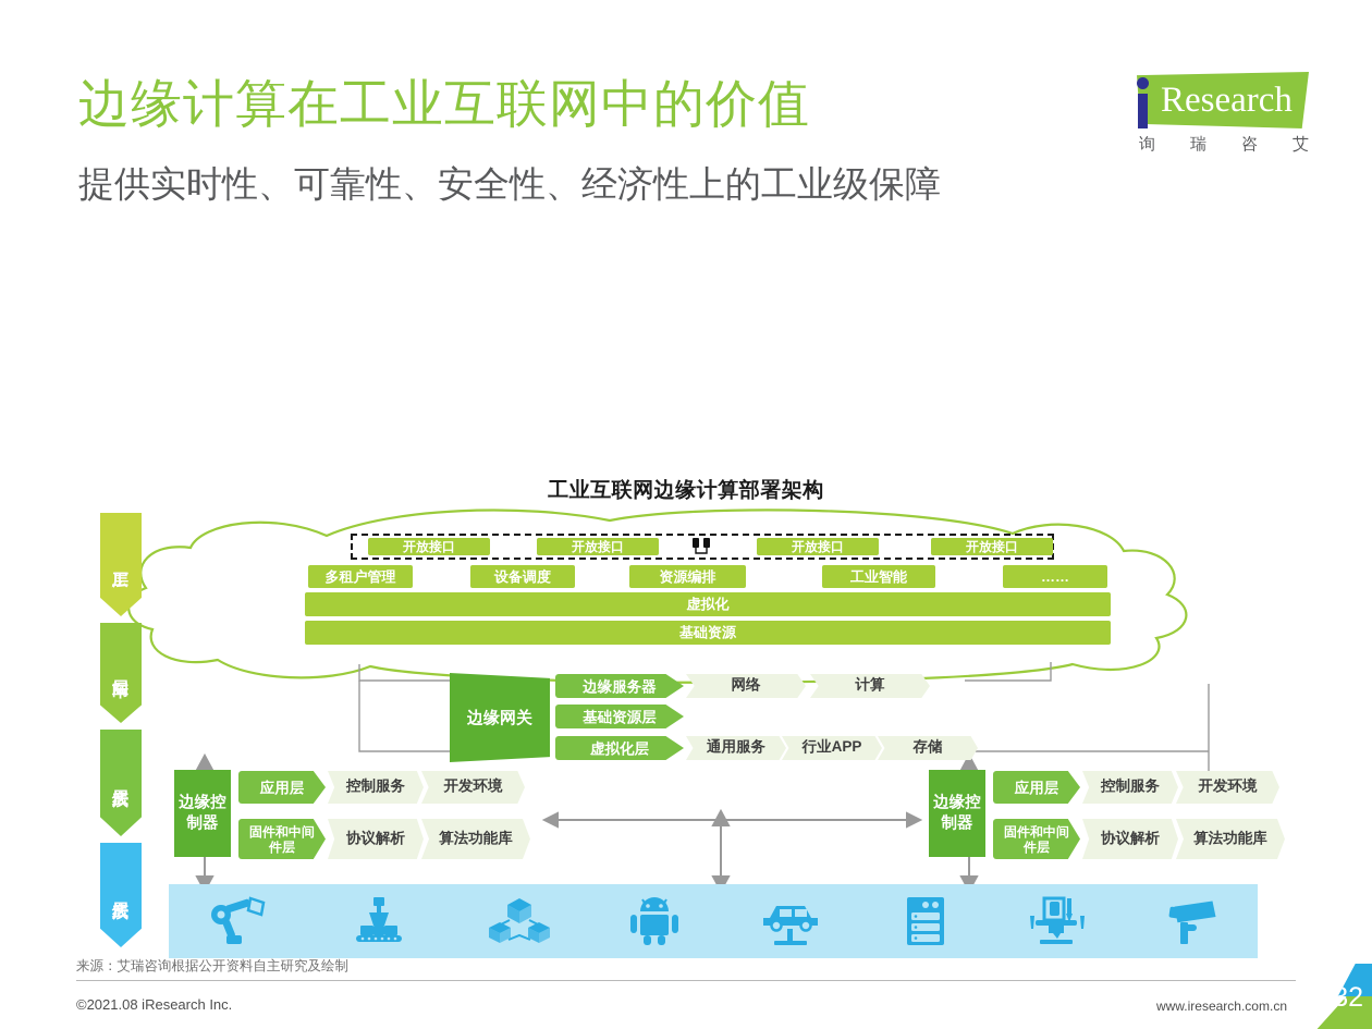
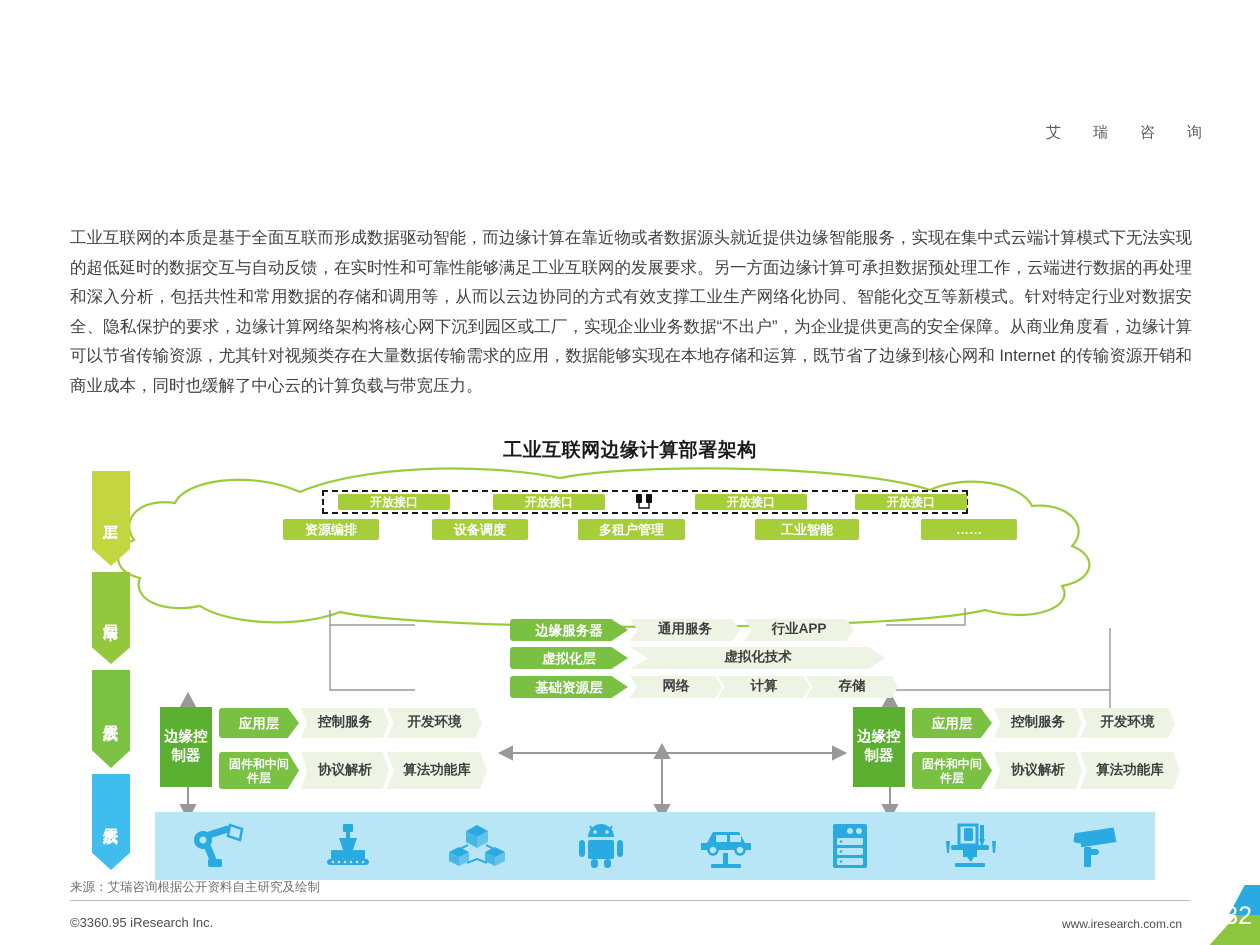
- 边缘计算在工业互联网中的价值
- 提供实时性、可靠性、安全性、经济性上的工业级保障
- Research
- 询
+ 艾
  瑞
  咨
- 艾
+ 询
+ 工业互联网的本质是基于全面互联而形成数据驱动智能，而边缘计算在靠近物或者数据源头就近提供边缘智能服务，实现在集中式云端计算模式下无法实现的超低延时的数据交互与自动反馈，在实时性和可靠性能够满足工业互联网的发展要求。另一方面边缘计算可承担数据预处理工作，云端进行数据的再处理和深入分析，包括共性和常用数据的存储和调用等，从而以云边协同的方式有效支撑工业生产网络化协同、智能化交互等新模式。针对特定行业对数据安全、隐私保护的要求，边缘计算网络架构将核心网下沉到园区或工厂，实现企业业务数据“不出户”，为企业提供更高的安全保障。从商业角度看，边缘计算可以节省传输资源，尤其针对视频类存在大量数据传输需求的应用，数据能够实现在本地存储和运算，既节省了边缘到核心网和 Internet 的传输资源开销和商业成本，同时也缓解了中心云的计算负载与带宽压力。
  工业互联网边缘计算部署架构
  开放接口
  开放接口
  开放接口
  开放接口
- 多租户管理
+ 资源编排
  设备调度
- 资源编排
+ 多租户管理
  工业智能
  ……
- 虚拟化
- 基础资源
- 边缘网关
  边缘服务器
- 网络
+ 通用服务
- 计算
+ 行业APP
- 基础资源层
+ 虚拟化层
+ 虚拟化技术
- 虚拟化层
+ 基础资源层
- 通用服务
+ 网络
- 行业APP
+ 计算
  存储
  边缘控制器
  应用层
  控制服务
  开发环境
  固件和中间件层
  协议解析
  算法功能库
  边缘控制器
  应用层
  控制服务
  开发环境
  固件和中间件层
  协议解析
  算法功能库
  来源：艾瑞咨询根据公开资料自主研究及绘制
- ©2021.08 iResearch Inc.
+ ©3360.95 iResearch Inc.
  www.iresearch.com.cn
  32
